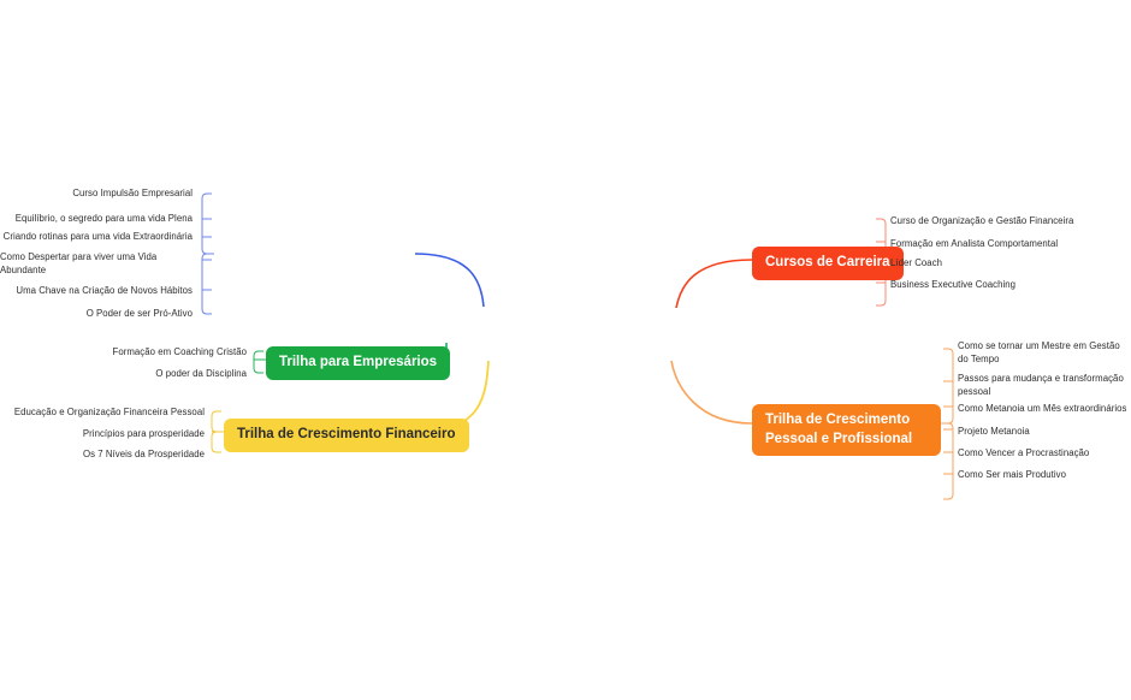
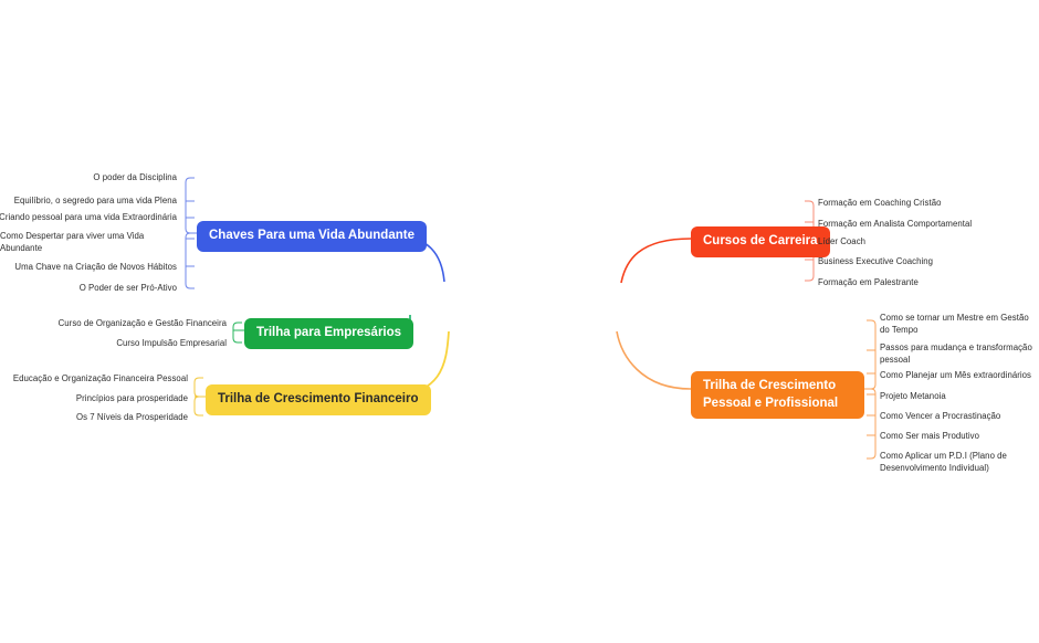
+ Chaves Para uma Vida Abundante
- Curso Impulsão Empresarial
+ O poder da Disciplina
  Equilíbrio, o segredo para uma vida Plena
- Criando rotinas para uma vida Extraordinária
+ Criando pessoal para uma vida Extraordinária
  Como Despertar para viver uma Vida Abundante
  Uma Chave na Criação de Novos Hábitos
  O Poder de ser Pró-Ativo
  Trilha para Empresários
- Formação em Coaching Cristão
+ Curso de Organização e Gestão Financeira
- O poder da Disciplina
+ Curso Impulsão Empresarial
  Trilha de Crescimento Financeiro
  Educação e Organização Financeira Pessoal
  Princípios para prosperidade
  Os 7 Níveis da Prosperidade
  Cursos de Carreira
- Curso de Organização e Gestão Financeira
+ Formação em Coaching Cristão
  Formação em Analista Comportamental
  Líder Coach
  Business Executive Coaching
+ Formação em Palestrante
  Trilha de Crescimento Pessoal e Profissional
  Como se tornar um Mestre em Gestão do Tempo
  Passos para mudança e transformação pessoal
- Como Metanoia um Mês extraordinários
+ Como Planejar um Mês extraordinários
  Projeto Metanoia
  Como Vencer a Procrastinação
  Como Ser mais Produtivo
+ Como Aplicar um P.D.I (Plano de Desenvolvimento Individual)
